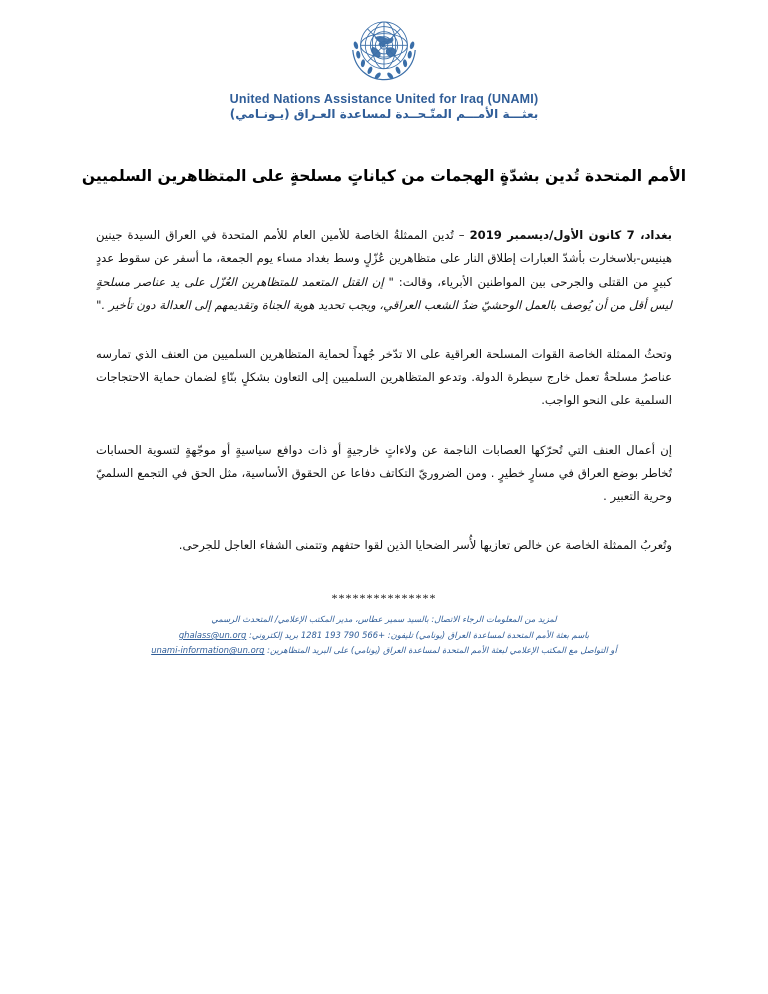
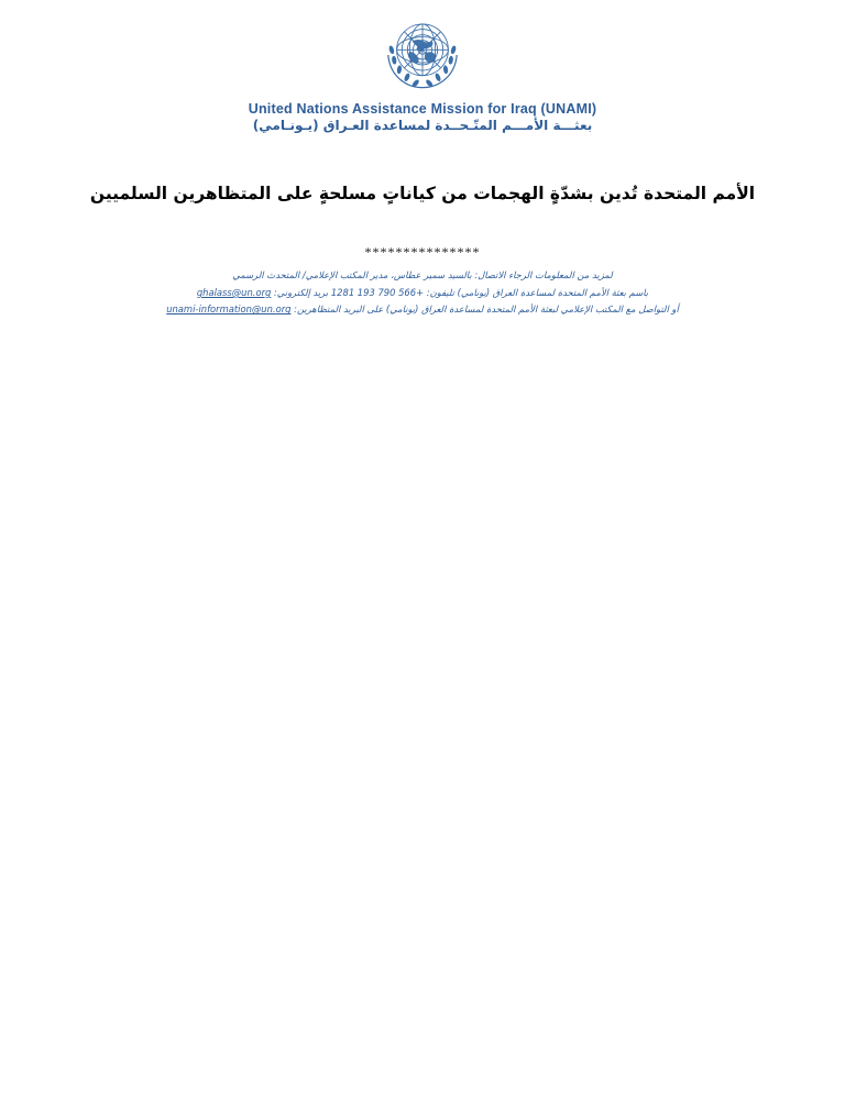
- United Nations Assistance United for Iraq (UNAMI)
+ United Nations Assistance Mission for Iraq (UNAMI)
  بعثـــة الأمـــم المتّـحــدة لمساعدة العـراق (يـونـامي)
  الأمم المتحدة تُدين بشدّةٍ الهجمات من كياناتٍ مسلحةٍ على المتظاهرين السلميين
- بغداد، 7 كانون الأول/ديسمبر 2019 – تُدين الممثلةُ الخاصة للأمين العام للأمم المتحدة في العراق السيدة جينين هينيس-بلاسخارت بأشدّ العبارات إطلاق النار على متظاهرين عُزّلٍ وسط بغداد مساء يوم الجمعة، ما أسفر عن سقوط عددٍ كبيرٍ من القتلى والجرحى بين المواطنين الأبرياء، وقالت: " إن القتل المتعمد للمتظاهرين العُزّل على يد عناصر مسلحةٍ ليس أقل من أن يُوصف بالعمل الوحشيّ ضدُ الشعب العراقي، ويجب تحديد هوية الجناة وتقديمهم إلى العدالة دون تأخير ."
- وتحثُ الممثلة الخاصة القوات المسلحة العراقية على الا تدّخر جُهداً لحماية المتظاهرين السلميين من العنف الذي تمارسه عناصرُ مسلحةٌ تعمل خارج سيطرة الدولة. وتدعو المتظاهرين السلميين إلى التعاون بشكلٍ بنّاءٍ لضمان حماية الاحتجاجات السلمية على النحو الواجب.
- إن أعمال العنف التي تُحرّكها العصابات الناجمة عن ولاءاتٍ خارجيةٍ أو ذات دوافع سياسيةٍ أو موجّهةٍ لتسوية الحسابات تُخاطر بوضع العراق في مسارٍ خطيرٍ . ومن الضروريّ التكاتف دفاعا عن الحقوق الأساسية، مثل الحق في التجمع السلميّ وحرية التعبير .
- وتُعربُ الممثلة الخاصة عن خالص تعازيها لأُسر الضحايا الذين لقوا حتفهم وتتمنى الشفاء العاجل للجرحى.
  ***************
  لمزيد من المعلومات الرجاء الاتصال: بالسيد سمير عطاس، مدير المكتب الإعلامي/ المتحدث الرسمي
  باسم بعثة الأمم المتحدة لمساعدة العراق (يونامي) تليفون: 1281 193 790 566+ بريد إلكتروني: ghalass@un.org
  أو التواصل مع المكتب الإعلامي لبعثة الأمم المتحدة لمساعدة العراق (يونامي) على البريد المتظاهرين: unami-information@un.org
